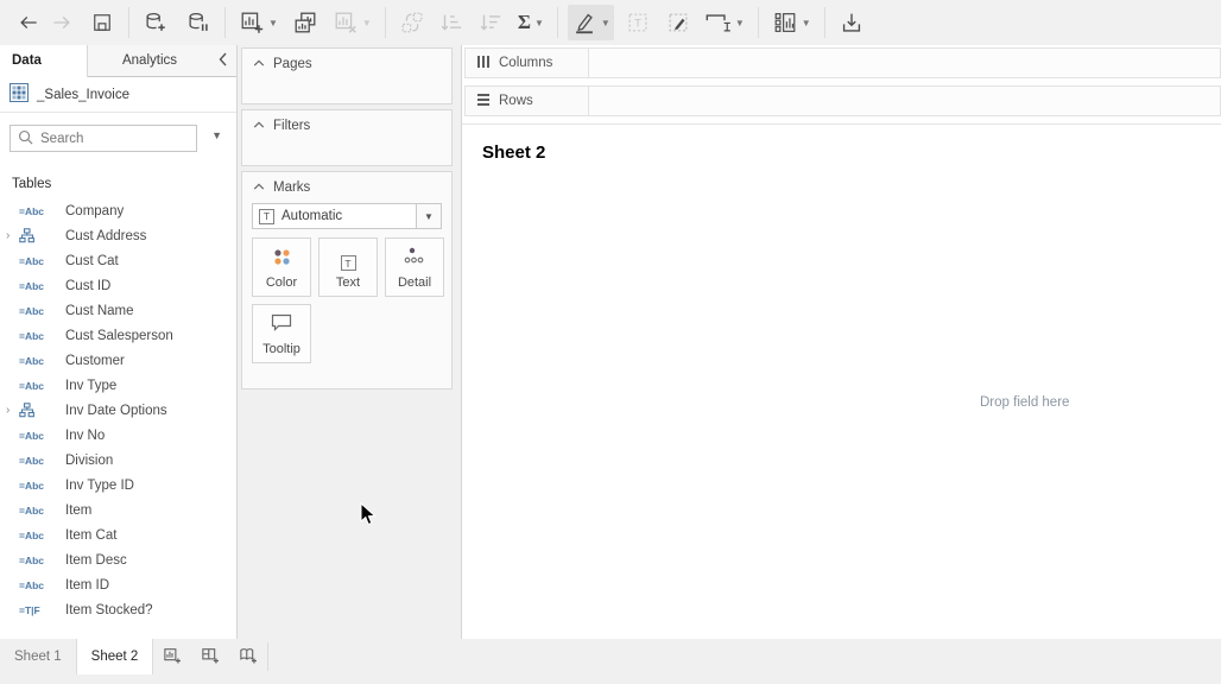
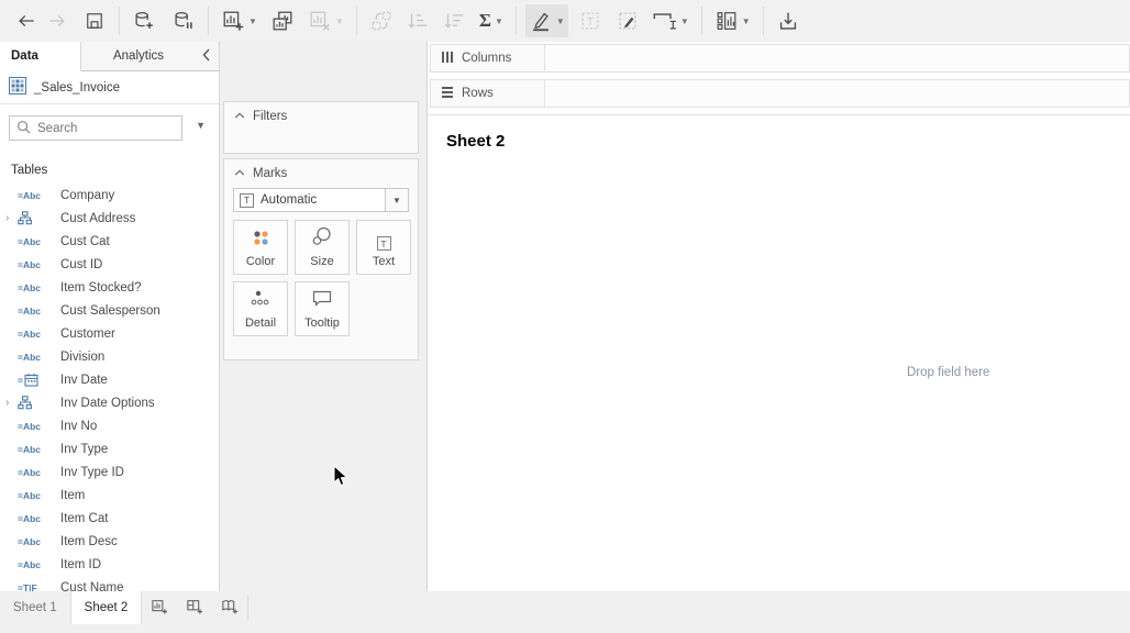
  ▼
  ▼
  Σ
  ▼
  ▼
  T
  ▼
  ▼
  Data
  Analytics
  _Sales_Invoice
  Search
  ▼
  Tables
  =Abc
  Company
  ›
  Cust Address
  =Abc
  Cust Cat
  =Abc
  Cust ID
  =Abc
- Cust Name
+ Item Stocked?
  =Abc
  Cust Salesperson
  =Abc
  Customer
  =Abc
- Inv Type
+ Division
+ =
+ Inv Date
  ›
  Inv Date Options
  =Abc
  Inv No
  =Abc
- Division
+ Inv Type
  =Abc
  Inv Type ID
  =Abc
  Item
  =Abc
  Item Cat
  =Abc
  Item Desc
  =Abc
  Item ID
  =T|F
- Item Stocked?
+ Cust Name
- Pages
  Filters
  Marks
  T
  Automatic
  ▼
  Color
+ Size
  T
  Text
  Detail
  Tooltip
  Columns
  Rows
  Sheet 2
  Drop field here
  Sheet 1
  Sheet 2
